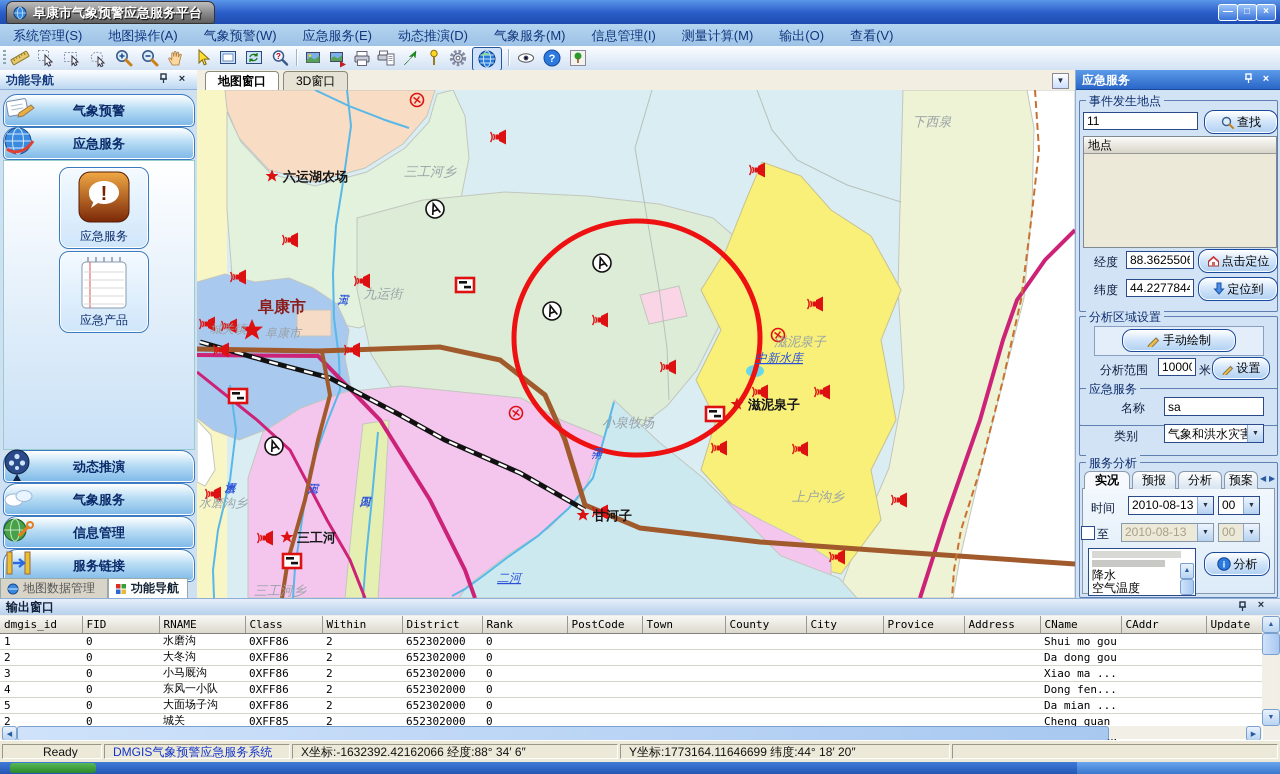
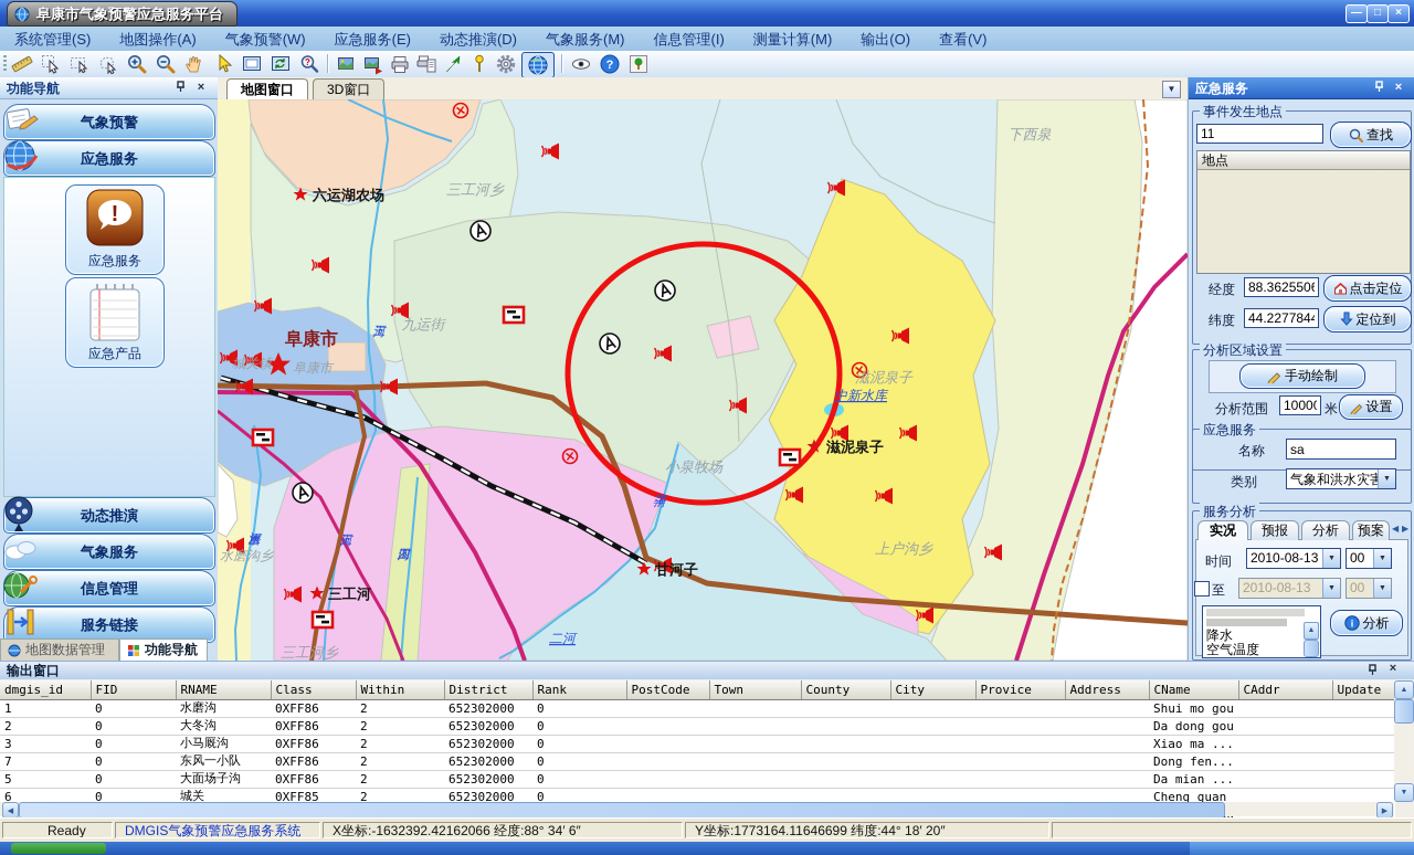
  阜康市气象预警应急服务平台
  —
  □
  ×
  系统管理(S) 地图操作(A) 气象预警(W) 应急服务(E) 动态推演(D) 气象服务(M) 信息管理(I) 测量计算(M) 输出(O) 查看(V)
  ?
  ?
  功能导航
  ×
  气象预警
  应急服务
  !
  应急服务
  应急产品
  动态推演
  气象服务
  信息管理
  服务链接
  地图数据管理
  功能导航
  地图窗口
  3D窗口
  ▼
  六运湖农场
  三工河乡
  下西泉
  九运街
  阜康市
  城关镇
  阜康市
  滋泥泉子
  中新水库
  滋泥泉子
  小泉牧场
  上户沟乡
  三工河
  甘河子
  三工河乡
  水磨沟乡
  二河
  应急服务
  ×
  事件发生地点
  11
  查找
  地点
  经度
  88.362550
  点击定位
  纬度
  44.227784
  定位到
  分析区域设置
  手动绘制
  分析范围
  1000
  米
  设置
  应急服务
  名称
  sa
  类别
  气象和洪水灾害
  服务分析
  实况
  预报
  分析
  预案
  ◀
  ▶
  时间
  2010-08-13
  00
  至
  2010-08-13
  00
  降水
  空气温度
  i
  分析
  输出窗口
  ×
  	dmgis_id	FID	RNAME	Class	Within	District	Rank	PostCode	Town	County	City	Provice	Address	CName	CAddr	Update
  1	0	水磨沟	0XFF86	2	652302000	0							Shui mo gou
  2	0	大冬沟	0XFF86	2	652302000	0							Da dong gou
  3	0	小马厩沟	0XFF86	2	652302000	0							Xiao ma ...
- 4	0	东风一小队	0XFF86	2	652302000	0							Dong fen...
+ 7	0	东风一小队	0XFF86	2	652302000	0							Dong fen...
  5	0	大面场子沟	0XFF86	2	652302000	0							Da mian ...
- 2	0	城关	0XFF85	2	652302000	0							Cheng guan
+ 6	0	城关	0XFF85	2	652302000	0							Cheng guan
  Ready
  DMGIS气象预警应急服务系统
  X坐标:-1632392.42162066 经度:88° 34′ 6″
  Y坐标:1773164.11646699 纬度:44° 18′ 20″
